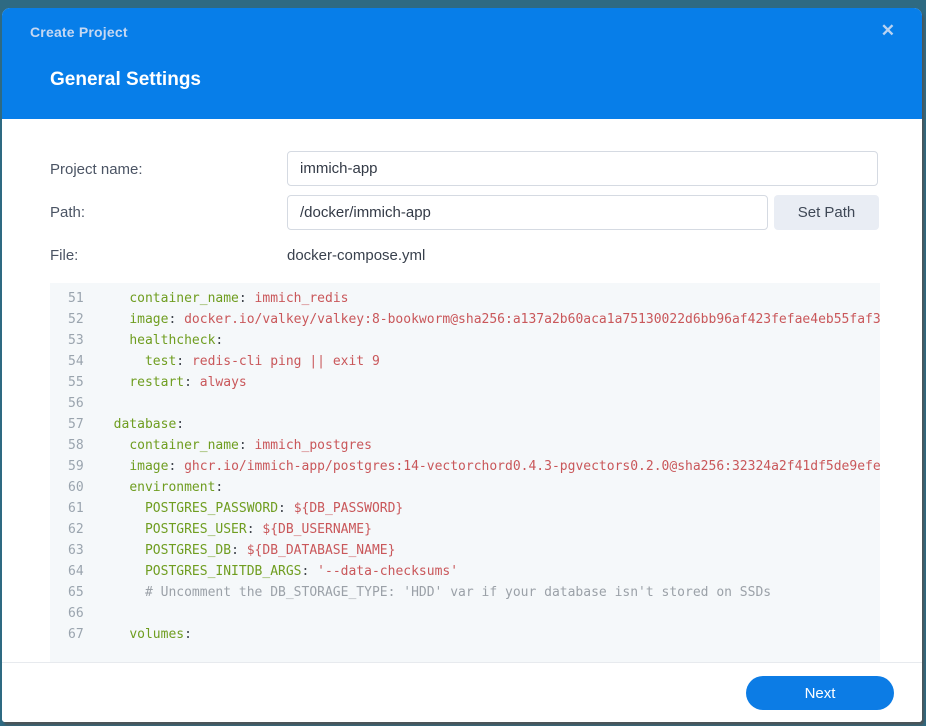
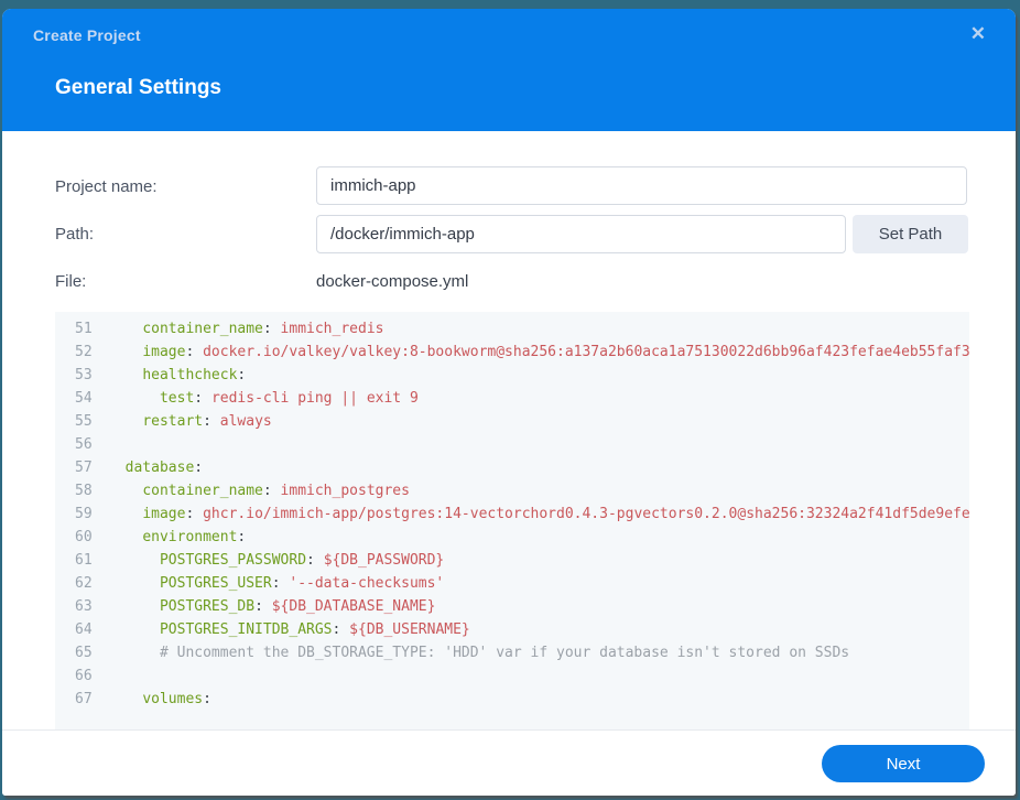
  Create Project
  ✕
  General Settings
  Project name:
  immich-app
  Path:
  /docker/immich-app
  Set Path
  File:
  docker-compose.yml
  51
  container_name: immich_redis
  52
  image: docker.io/valkey/valkey:8-bookworm@sha256:a137a2b60aca1a75130022d6bb96af423fefae4eb55faf3
  53
  healthcheck:
  54
  test: redis-cli ping || exit 9
  55
  restart: always
  56
  57
  database:
  58
  container_name: immich_postgres
  59
  image: ghcr.io/immich-app/postgres:14-vectorchord0.4.3-pgvectors0.2.0@sha256:32324a2f41df5de9efe
  60
  environment:
  61
  POSTGRES_PASSWORD: ${DB_PASSWORD}
  62
- POSTGRES_USER: ${DB_USERNAME}
+ POSTGRES_USER: '--data-checksums'
  63
  POSTGRES_DB: ${DB_DATABASE_NAME}
  64
- POSTGRES_INITDB_ARGS: '--data-checksums'
+ POSTGRES_INITDB_ARGS: ${DB_USERNAME}
  65
  # Uncomment the DB_STORAGE_TYPE: 'HDD' var if your database isn't stored on SSDs
  66
  67
  volumes:
  Next
